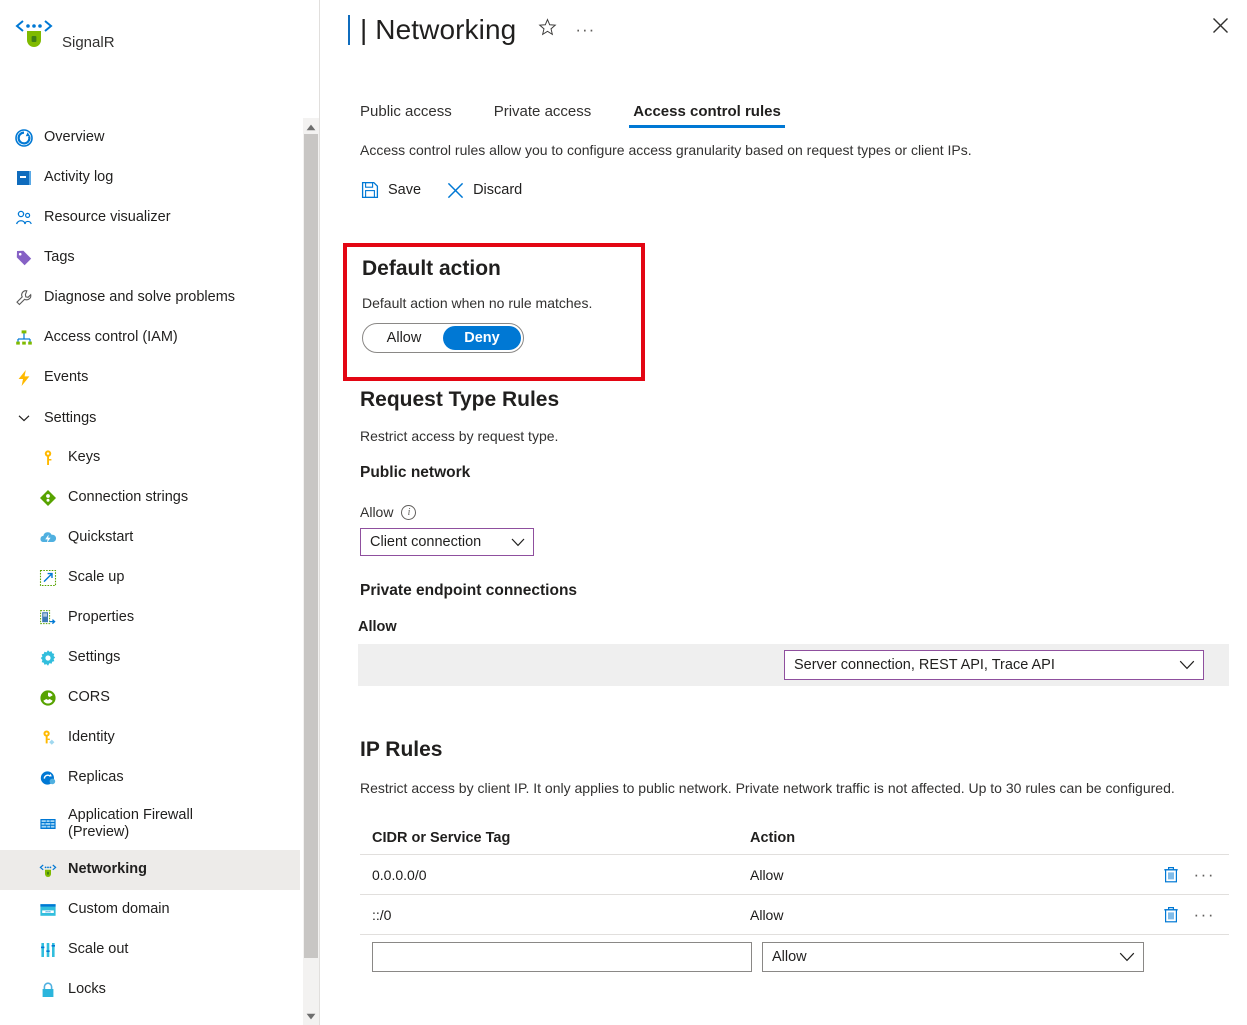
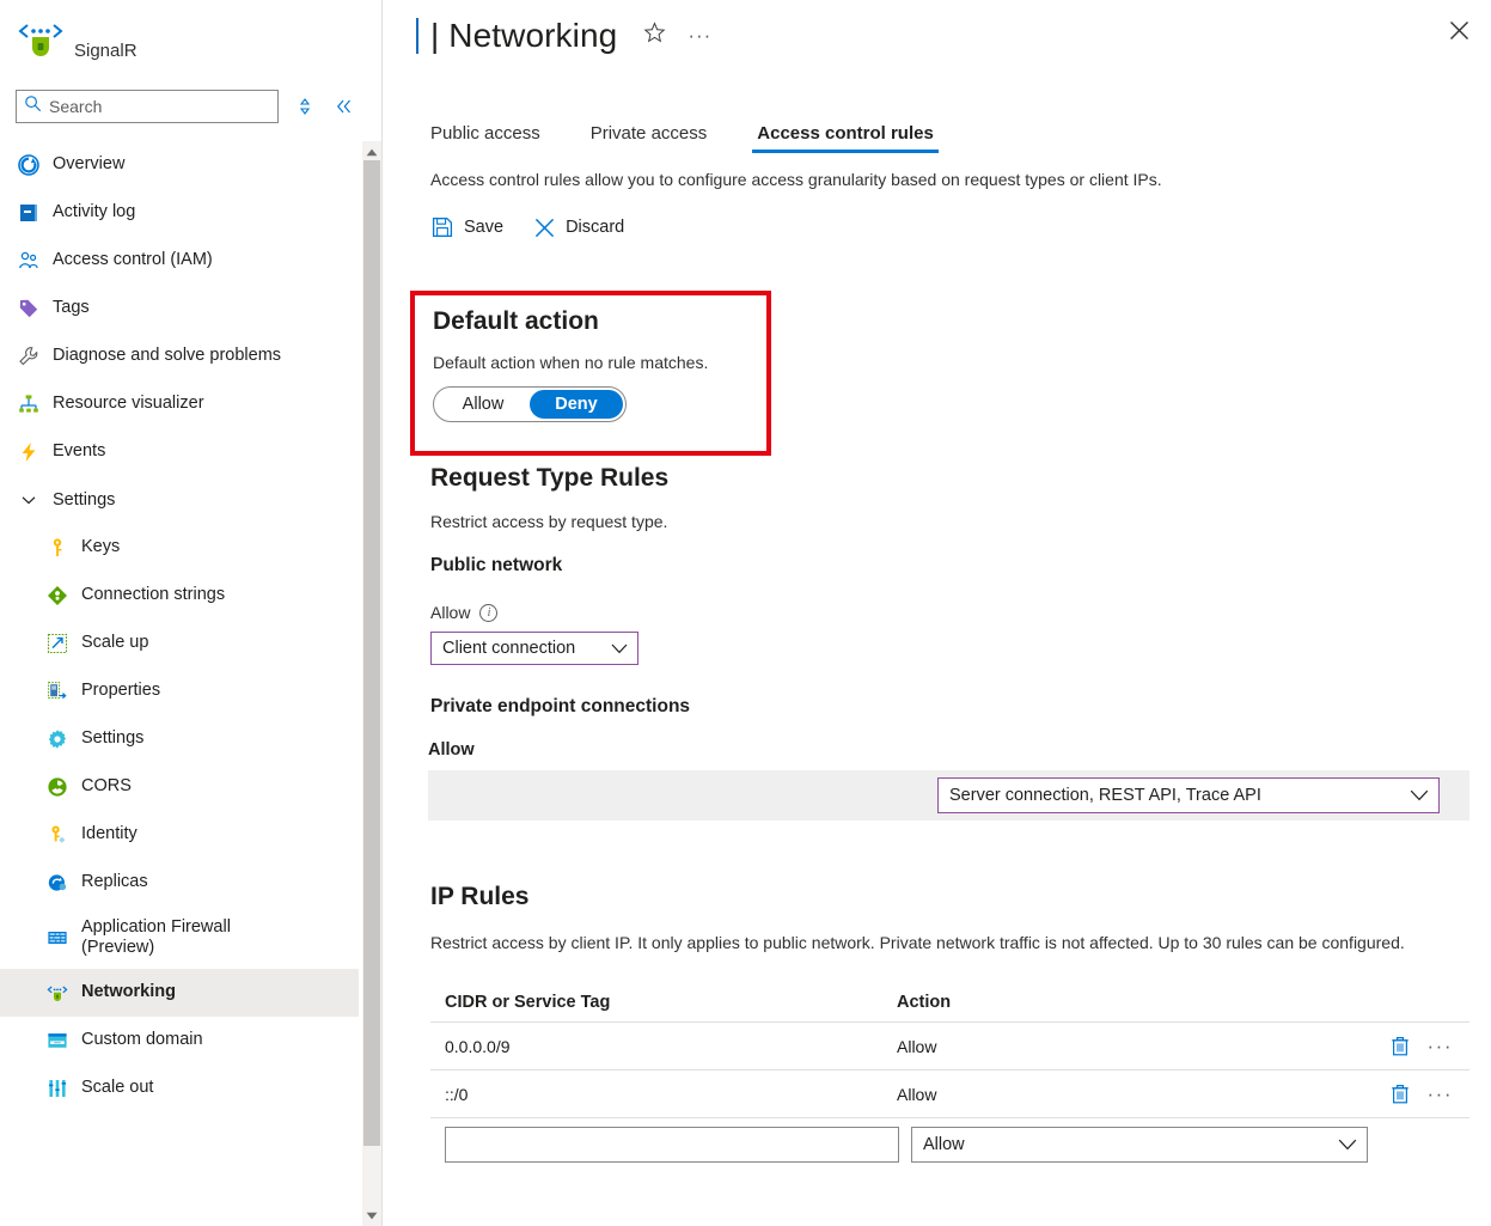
  SignalR
+ Search
  Overview
  Activity log
- Resource visualizer
+ Access control (IAM)
  Tags
  Diagnose and solve problems
- Access control (IAM)
+ Resource visualizer
  Events
  Settings
  Keys
  Connection strings
- Quickstart
  Scale up
  Properties
  Settings
  CORS
  Identity
  Replicas
  Application Firewall
  (Preview)
  Networking
  Custom domain
  Scale out
- Locks
  | Networking
  ···
  Public access
  Private access
  Access control rules
  Access control rules allow you to configure access granularity based on request types or client IPs.
  Save
  Discard
  Default action
  Default action when no rule matches.
  Allow
  Deny
  Request Type Rules
  Restrict access by request type.
  Public network
  Allow
  i
  Client connection
  Private endpoint connections
  Allow
  Server connection, REST API, Trace API
  IP Rules
  Restrict access by client IP. It only applies to public network. Private network traffic is not affected. Up to 30 rules can be configured.
  CIDR or Service Tag
  Action
- 0.0.0.0/0
+ 0.0.0.0/9
  Allow
  ···
  ::/0
  Allow
  ···
  Allow
